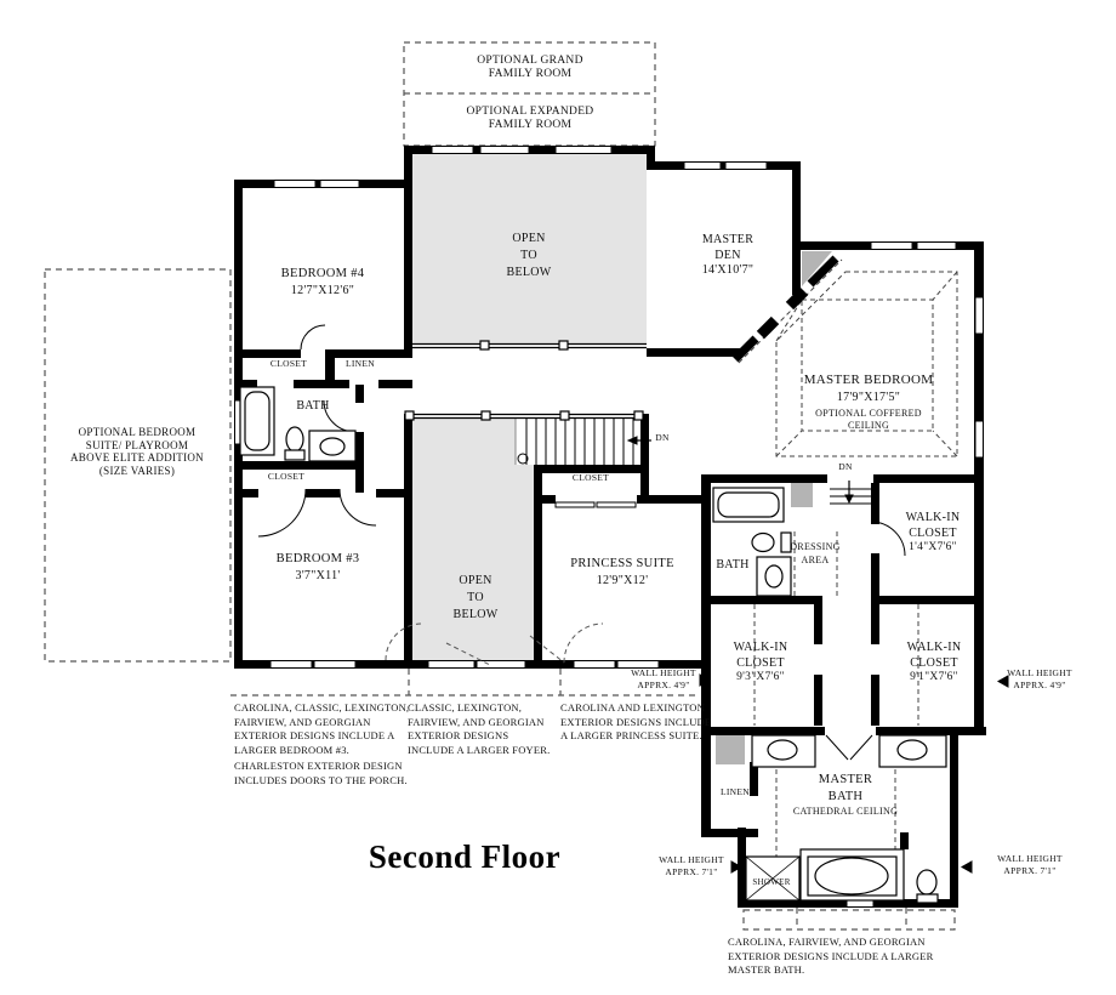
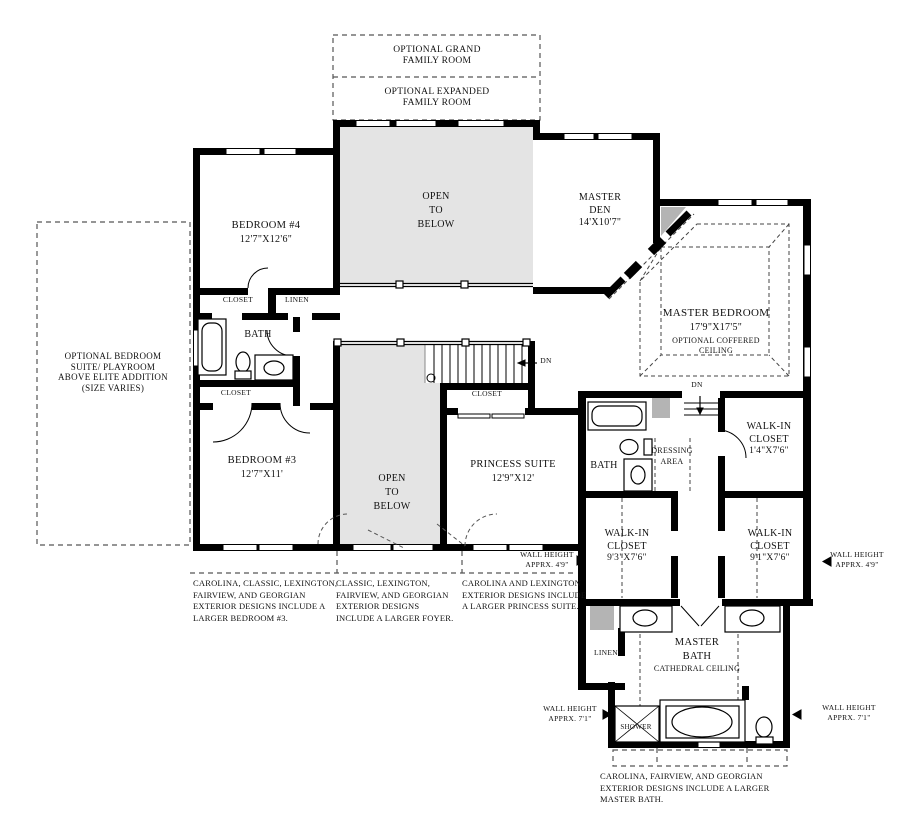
  OPTIONAL GRAND
  FAMILY ROOM
  OPTIONAL EXPANDED
  FAMILY ROOM
  OPTIONAL BEDROOM
  SUITE/ PLAYROOM
  ABOVE ELITE ADDITION
  (SIZE VARIES)
  BEDROOM #4
  12'7"X12'6"
  OPEN
  TO
  BELOW
  OPEN
  TO
  BELOW
  MASTER
  DEN
  14'X10'7"
  MASTER BEDROOM
  17'9"X17'5"
  OPTIONAL COFFERED
  CEILING
  BEDROOM #3
- 3'7"X11'
+ 12'7"X11'
  PRINCESS SUITE
  12'9"X12'
  CLOSET
  LINEN
  BATH
  CLOSET
  CLOSET
  BATH
  DRESSING
  AREA
  WALK-IN
  CLOSET
  1'4"X7'6"
  WALK-IN
  CLOSET
  9'3"X7'6"
  WALK-IN
  CLOSET
  9'1"X7'6"
  MASTER
  BATH
  CATHEDRAL CEILING
  LINEN
  SHOWER
  DN
  DN
  WALL HEIGHT
  APPRX. 4'9"
  WALL HEIGHT
  APPRX. 4'9"
  WALL HEIGHT
  APPRX. 7'1"
  WALL HEIGHT
  APPRX. 7'1"
  CAROLINA, CLASSIC, LEXINGTON,
  FAIRVIEW, AND GEORGIAN
  EXTERIOR DESIGNS INCLUDE A
  LARGER BEDROOM #3.
- CHARLESTON EXTERIOR DESIGN
- INCLUDES DOORS TO THE PORCH.
  CLASSIC, LEXINGTON,
  FAIRVIEW, AND GEORGIAN
  EXTERIOR DESIGNS
  INCLUDE A LARGER FOYER.
  CAROLINA AND LEXINGTON
  EXTERIOR DESIGNS INCLUDE
  A LARGER PRINCESS SUITE.
  CAROLINA, FAIRVIEW, AND GEORGIAN
  EXTERIOR DESIGNS INCLUDE A LARGER
  MASTER BATH.
- Second Floor
